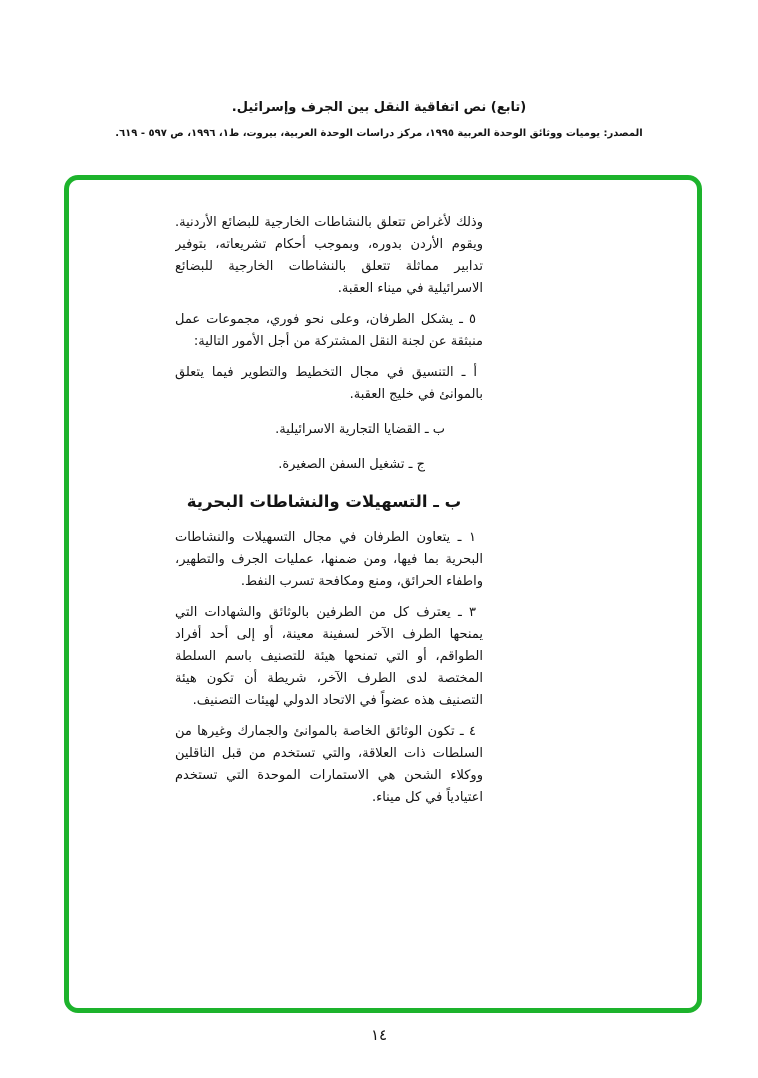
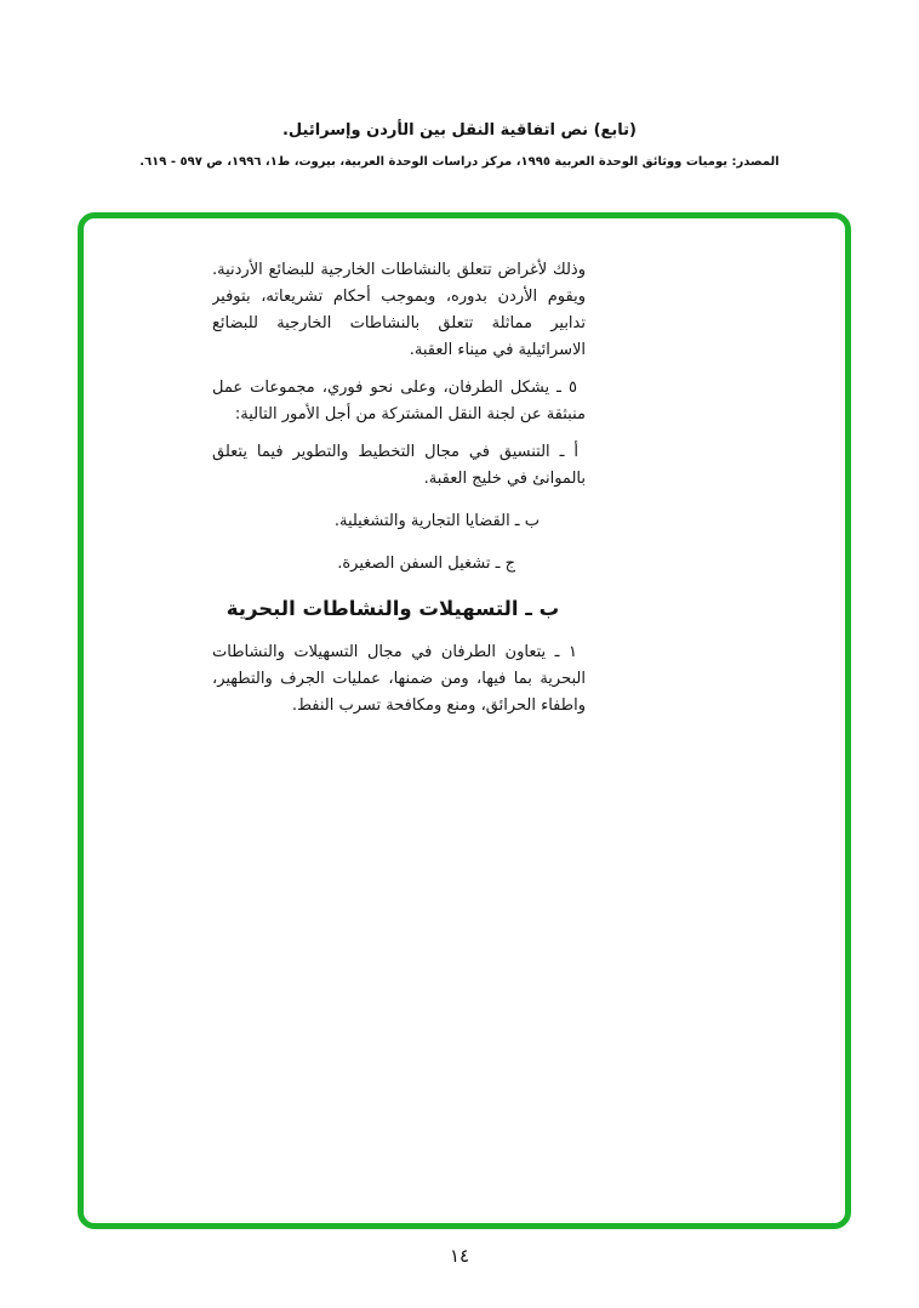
- (تابع) نص اتفاقية النقل بين الجرف وإسرائيل.
+ (تابع) نص اتفاقية النقل بين الأردن وإسرائيل.
  المصدر: يوميات ووثائق الوحدة العربية ١٩٩٥، مركز دراسات الوحدة العربية، بيروت، ط١، ١٩٩٦، ص ٥٩٧ - ٦١٩.
  وذلك لأغراض تتعلق بالنشاطات الخارجية للبضائع الأردنية. ويقوم الأردن بدوره، وبموجب أحكام تشريعاته، بتوفير تدابير مماثلة تتعلق بالنشاطات الخارجية للبضائع الاسرائيلية في ميناء العقبة.
  ٥ ـ يشكل الطرفان، وعلى نحو فوري، مجموعات عمل منبثقة عن لجنة النقل المشتركة من أجل الأمور التالية:
  أ ـ التنسيق في مجال التخطيط والتطوير فيما يتعلق بالموانئ في خليج العقبة.
- ب ـ القضايا التجارية الاسرائيلية.
+ ب ـ القضايا التجارية والتشغيلية.
  ج ـ تشغيل السفن الصغيرة.
  ب ـ التسهيلات والنشاطات البحرية
  ١ ـ يتعاون الطرفان في مجال التسهيلات والنشاطات البحرية بما فيها، ومن ضمنها، عمليات الجرف والتطهير، واطفاء الحرائق، ومنع ومكافحة تسرب النفط.
- ٣ ـ يعترف كل من الطرفين بالوثائق والشهادات التي يمنحها الطرف الآخر لسفينة معينة، أو إلى أحد أفراد الطواقم، أو التي تمنحها هيئة للتصنيف باسم السلطة المختصة لدى الطرف الآخر، شريطة أن تكون هيئة التصنيف هذه عضواً في الاتحاد الدولي لهيئات التصنيف.
- ٤ ـ تكون الوثائق الخاصة بالموانئ والجمارك وغيرها من السلطات ذات العلاقة، والتي تستخدم من قبل الناقلين ووكلاء الشحن هي الاستمارات الموحدة التي تستخدم اعتيادياً في كل ميناء.
  ١٤
